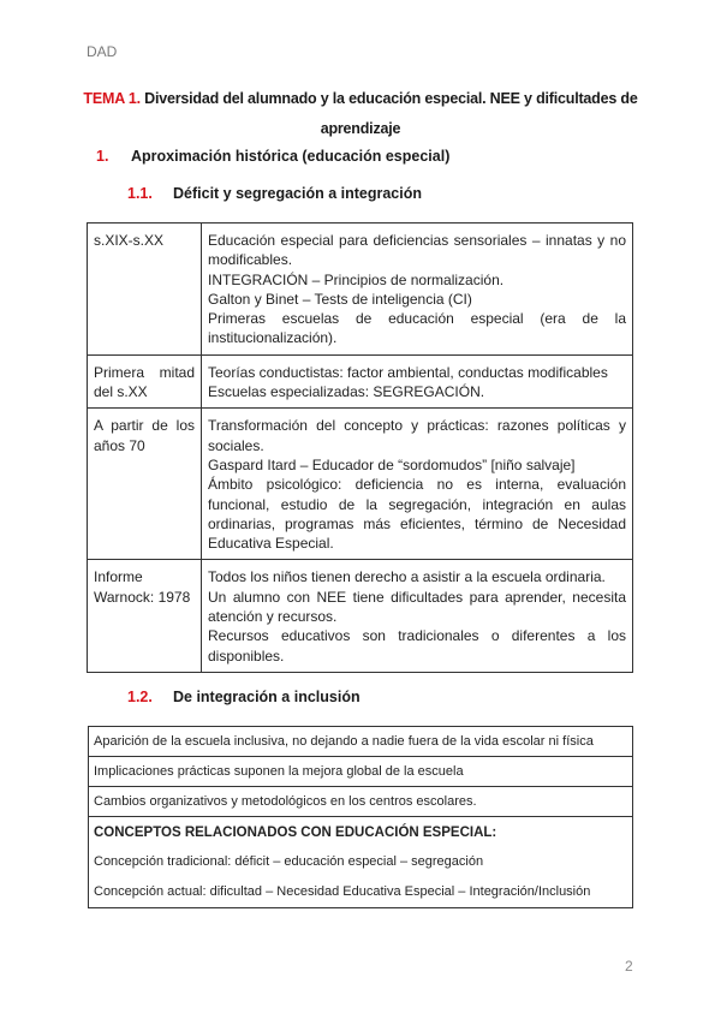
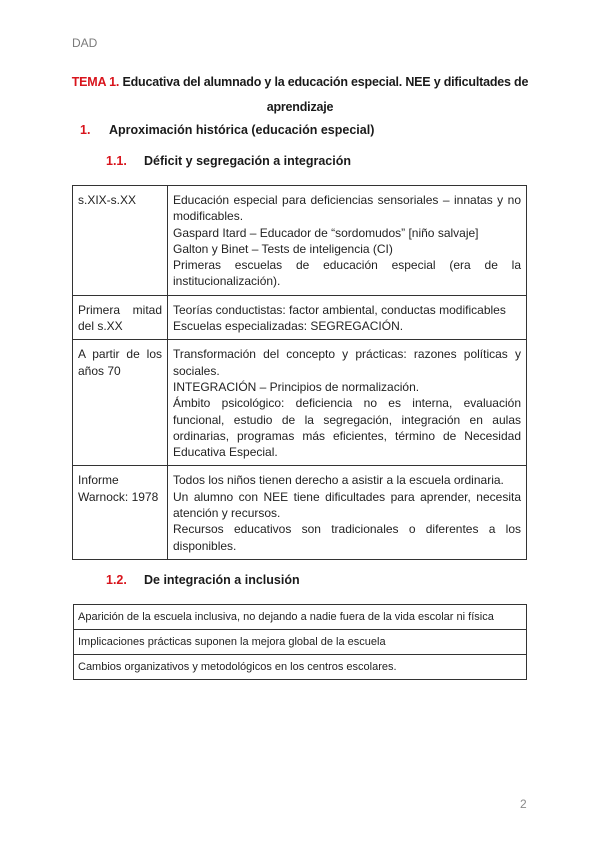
  DAD
- TEMA 1. Diversidad del alumnado y la educación especial. NEE y dificultades de aprendizaje
+ TEMA 1. Educativa del alumnado y la educación especial. NEE y dificultades de aprendizaje
  1. Aproximación histórica (educación especial)
  1.1. Déficit y segregación a integración
- s.XIX-s.XX	Educación especial para deficiencias sensoriales – innatas y no modificables. INTEGRACIÓN – Principios de normalización. Galton y Binet – Tests de inteligencia (CI) Primeras escuelas de educación especial (era de la institucionalización).
+ s.XIX-s.XX	Educación especial para deficiencias sensoriales – innatas y no modificables. Gaspard Itard – Educador de “sordomudos” [niño salvaje] Galton y Binet – Tests de inteligencia (CI) Primeras escuelas de educación especial (era de la institucionalización).
  Primera mitad del s.XX	Teorías conductistas: factor ambiental, conductas modificables Escuelas especializadas: SEGREGACIÓN.
- A partir de los años 70	Transformación del concepto y prácticas: razones políticas y sociales. Gaspard Itard – Educador de “sordomudos” [niño salvaje] Ámbito psicológico: deficiencia no es interna, evaluación funcional, estudio de la segregación, integración en aulas ordinarias, programas más eficientes, término de Necesidad Educativa Especial.
+ A partir de los años 70	Transformación del concepto y prácticas: razones políticas y sociales. INTEGRACIÓN – Principios de normalización. Ámbito psicológico: deficiencia no es interna, evaluación funcional, estudio de la segregación, integración en aulas ordinarias, programas más eficientes, término de Necesidad Educativa Especial.
  Informe Warnock: 1978	Todos los niños tienen derecho a asistir a la escuela ordinaria. Un alumno con NEE tiene dificultades para aprender, necesita atención y recursos. Recursos educativos son tradicionales o diferentes a los disponibles.
  1.2. De integración a inclusión
  Aparición de la escuela inclusiva, no dejando a nadie fuera de la vida escolar ni física
  Implicaciones prácticas suponen la mejora global de la escuela
  Cambios organizativos y metodológicos en los centros escolares.
- CONCEPTOS RELACIONADOS CON EDUCACIÓN ESPECIAL: Concepción tradicional: déficit – educación especial – segregación Concepción actual: dificultad – Necesidad Educativa Especial – Integración/Inclusión
  2
